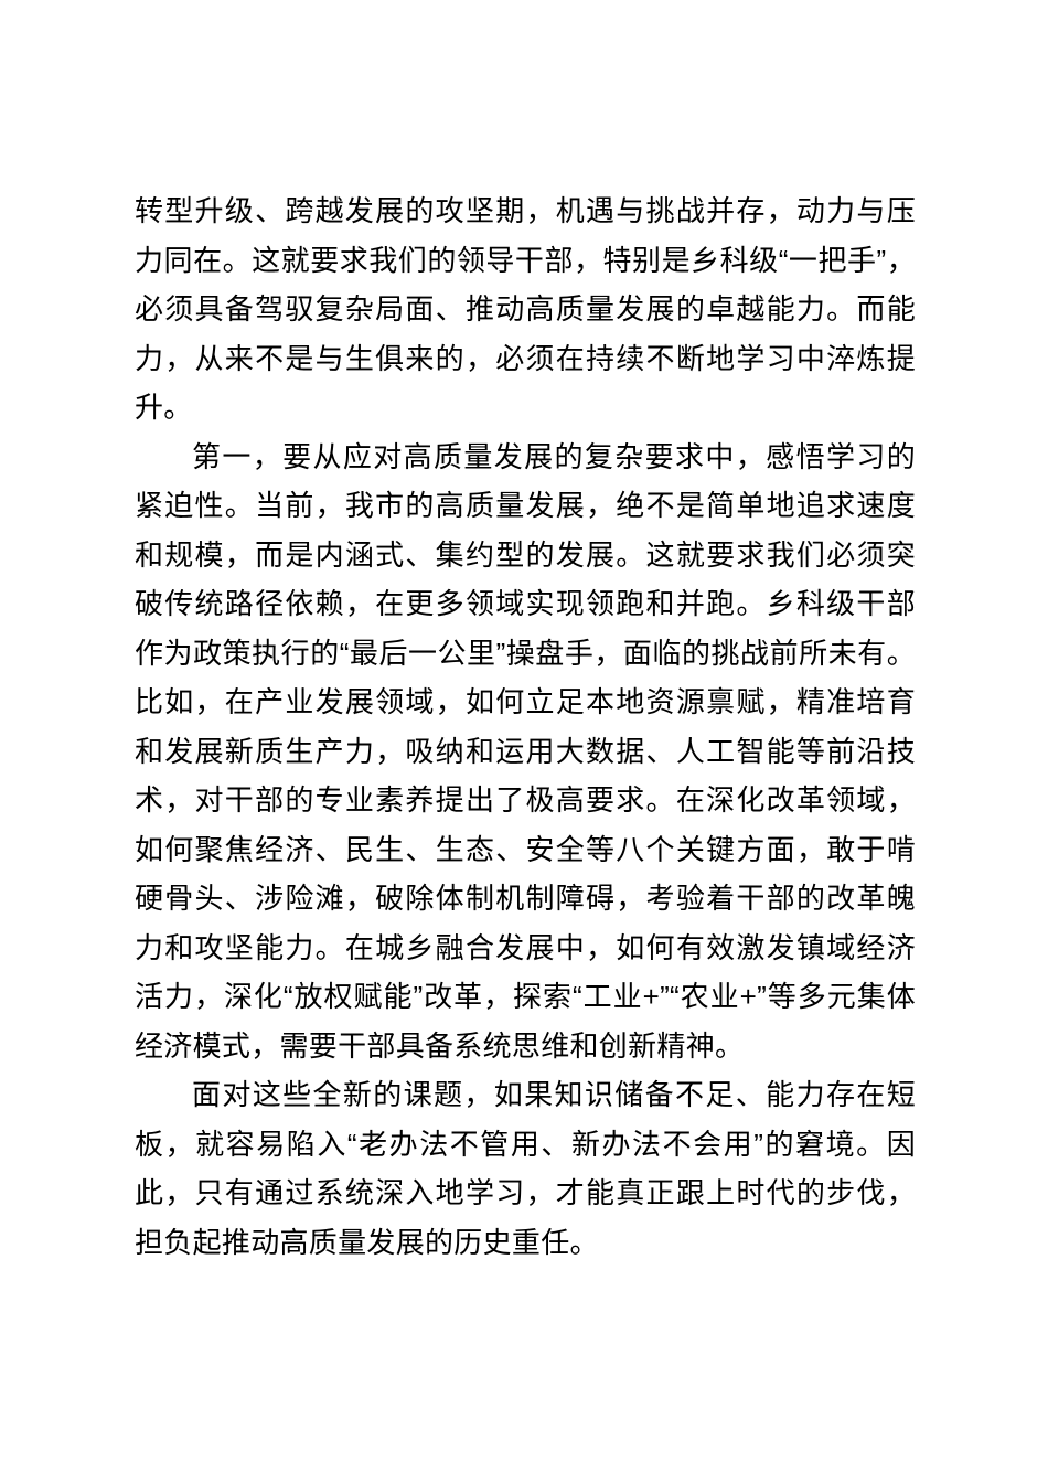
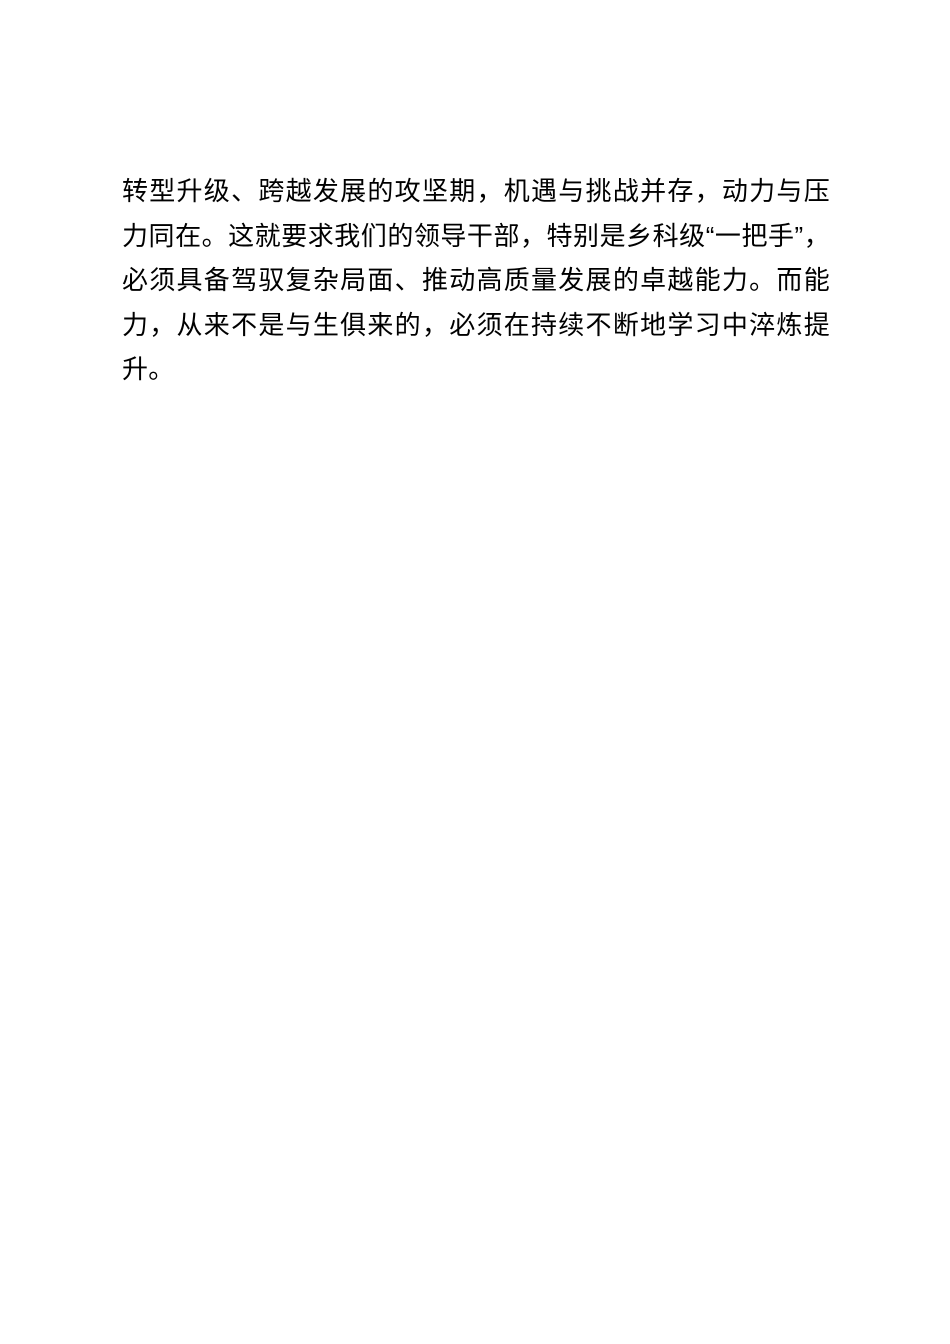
  转型升级、跨越发展的攻坚期，机遇与挑战并存，动力与压力同在。这就要求我们的领导干部，特别是乡科级“一把手”，必须具备驾驭复杂局面、推动高质量发展的卓越能力。而能力，从来不是与生俱来的，必须在持续不断地学习中淬炼提升。
- 第一，要从应对高质量发展的复杂要求中，感悟学习的紧迫性。当前，我市的高质量发展，绝不是简单地追求速度和规模，而是内涵式、集约型的发展。这就要求我们必须突破传统路径依赖，在更多领域实现领跑和并跑。乡科级干部作为政策执行的“最后一公里”操盘手，面临的挑战前所未有。比如，在产业发展领域，如何立足本地资源禀赋，精准培育和发展新质生产力，吸纳和运用大数据、人工智能等前沿技术，对干部的专业素养提出了极高要求。在深化改革领域，如何聚焦经济、民生、生态、安全等八个关键方面，敢于啃硬骨头、涉险滩，破除体制机制障碍，考验着干部的改革魄力和攻坚能力。在城乡融合发展中，如何有效激发镇域经济活力，深化“放权赋能”改革，探索“工业+”“农业+”等多元集体经济模式，需要干部具备系统思维和创新精神。
- 面对这些全新的课题，如果知识储备不足、能力存在短板，就容易陷入“老办法不管用、新办法不会用”的窘境。因此，只有通过系统深入地学习，才能真正跟上时代的步伐，担负起推动高质量发展的历史重任。
